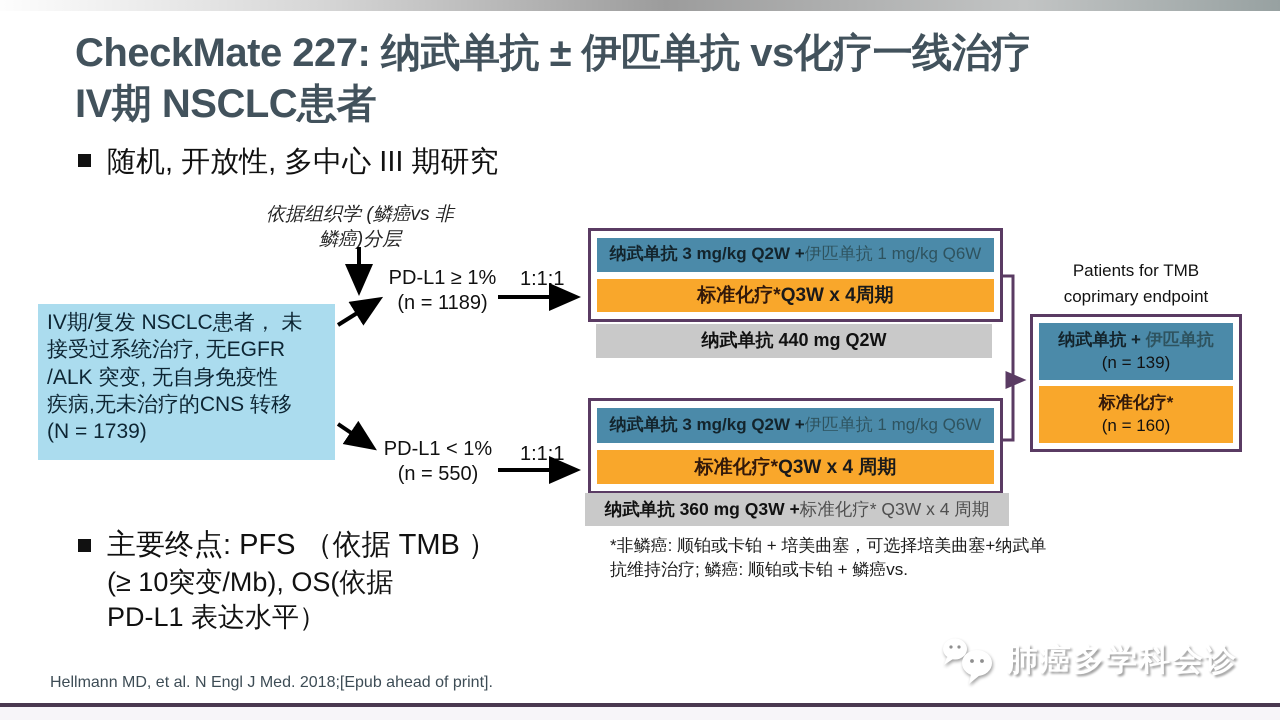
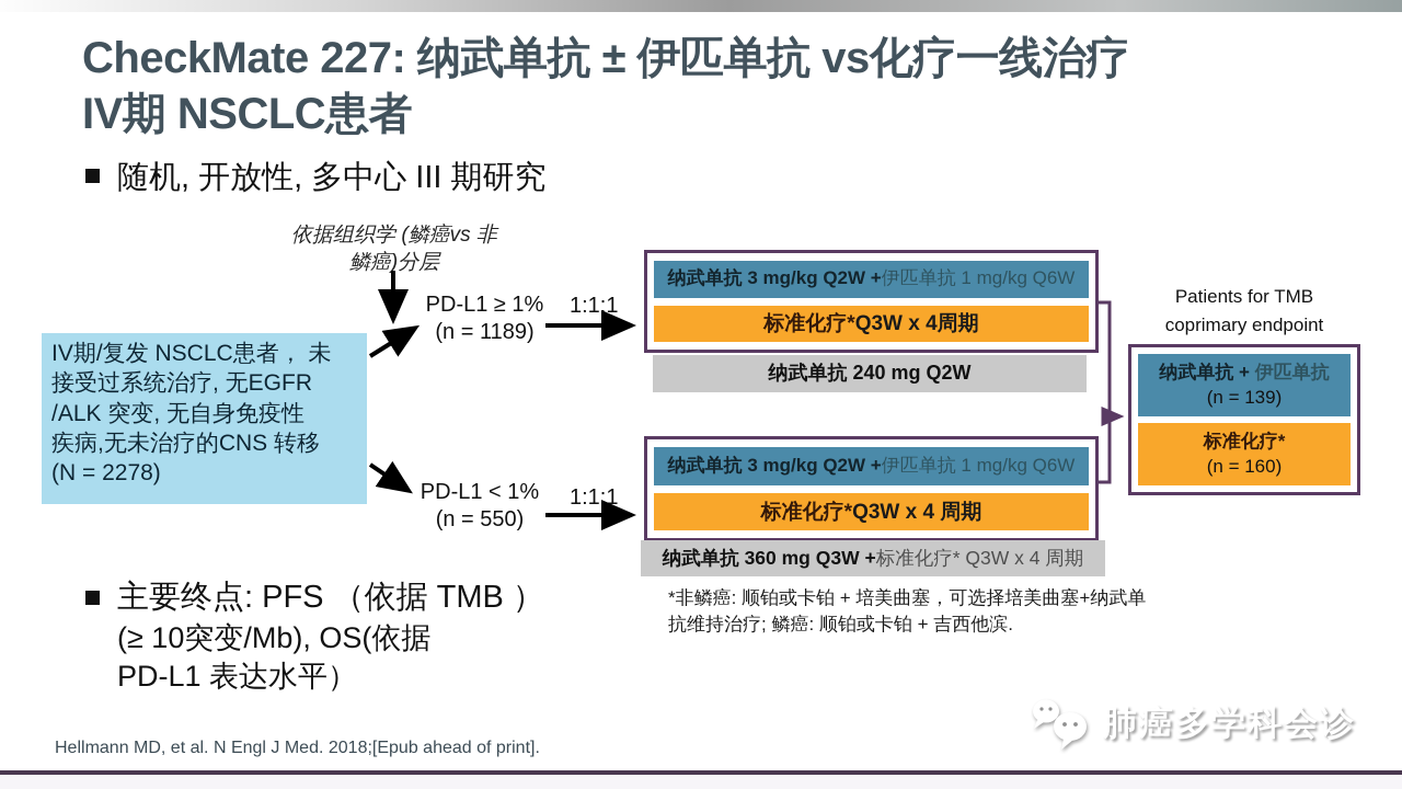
  CheckMate 227: 纳武单抗 ± 伊匹单抗 vs化疗一线治疗
  IV期 NSCLC患者
  随机, 开放性, 多中心 III 期研究
  依据组织学 (鳞癌vs 非
  鳞癌)分层
  IV期/复发 NSCLC患者， 未
  接受过系统治疗, 无EGFR
  /ALK 突变, 无自身免疫性
  疾病,无未治疗的CNS 转移
- (N = 1739)
+ (N = 2278)
  PD-L1 ≥ 1%
  (n = 1189)
  1:1:1
  PD-L1 < 1%
  (n = 550)
  1:1:1
  纳武单抗 3 mg/kg Q2W +
  伊匹单抗 1 mg/kg Q6W
  标准化疗*
  Q3W x 4周期
- 纳武单抗 440 mg Q2W
+ 纳武单抗 240 mg Q2W
  纳武单抗 3 mg/kg Q2W +
  伊匹单抗 1 mg/kg Q6W
  标准化疗*
  Q3W x 4 周期
  纳武单抗 360 mg Q3W +
  标准化疗* Q3W x 4 周期
  Patients for TMB
  coprimary endpoint
  纳武单抗 + 伊匹单抗
  (n = 139)
  标准化疗*
  (n = 160)
  主要终点: PFS （依据 TMB ）
  (≥ 10突变/Mb), OS(依据
  PD-L1 表达水平）
  *非鳞癌: 顺铂或卡铂 + 培美曲塞，可选择培美曲塞+纳武单
- 抗维持治疗; 鳞癌: 顺铂或卡铂 + 鳞癌vs.
+ 抗维持治疗; 鳞癌: 顺铂或卡铂 + 吉西他滨.
  Hellmann MD, et al. N Engl J Med. 2018;[Epub ahead of print].
  肺癌多学科会诊
